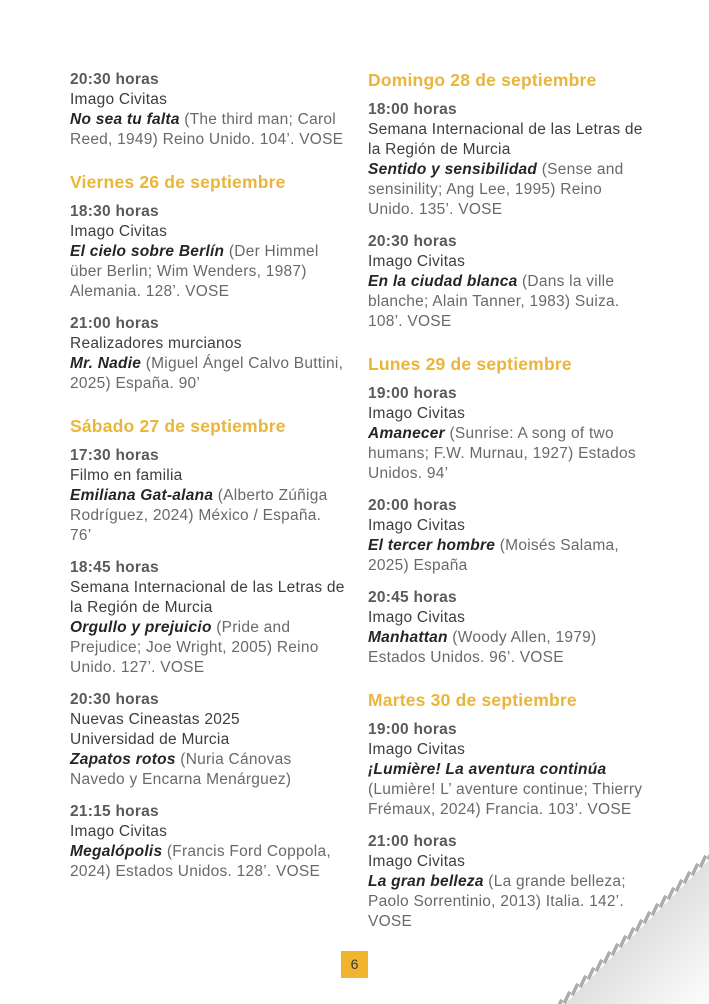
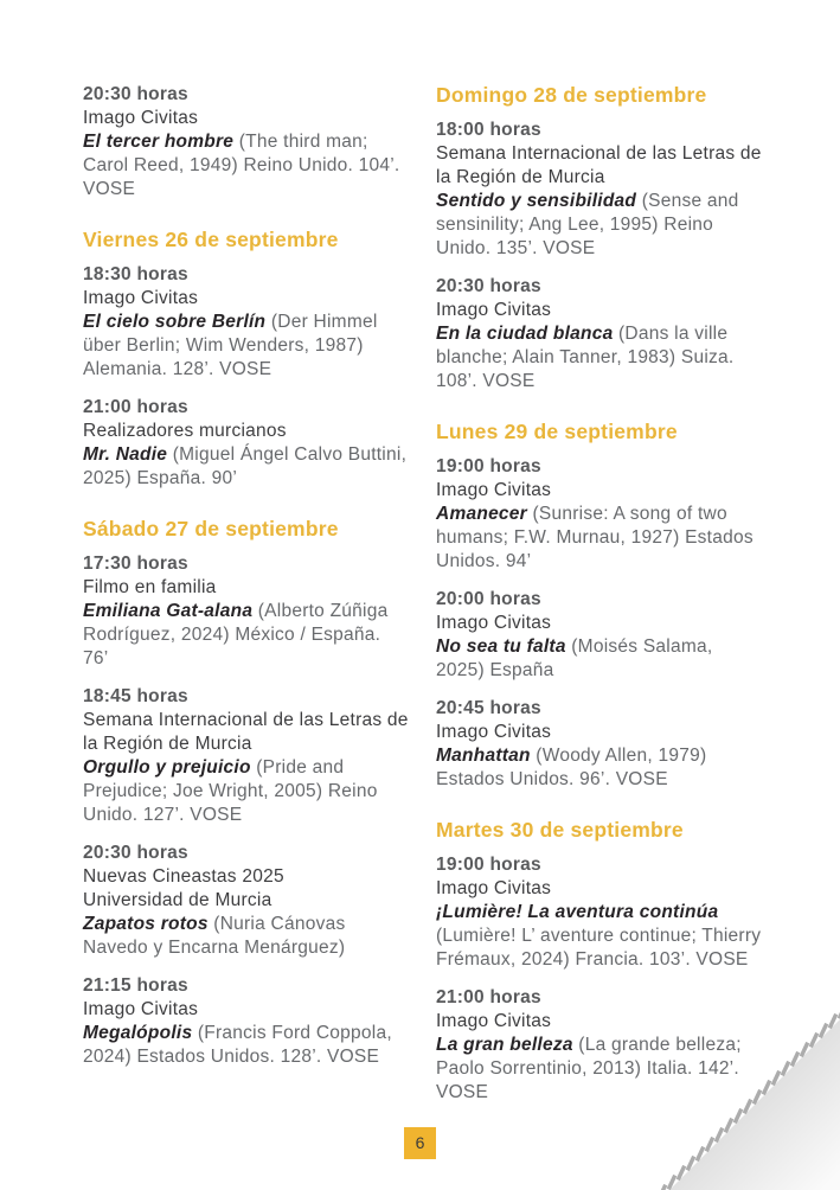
  20:30 horas
  Imago Civitas
- No sea tu falta (The third man; Carol Reed, 1949) Reino Unido. 104’. VOSE
+ El tercer hombre (The third man; Carol Reed, 1949) Reino Unido. 104’. VOSE
  Viernes 26 de septiembre
  18:30 horas
  Imago Civitas
  El cielo sobre Berlín (Der Himmel über Berlin; Wim Wenders, 1987) Alemania. 128’. VOSE
  21:00 horas
  Realizadores murcianos
  Mr. Nadie (Miguel Ángel Calvo Buttini, 2025) España. 90’
  Sábado 27 de septiembre
  17:30 horas
  Filmo en familia
  Emiliana Gat-alana (Alberto Zúñiga Rodríguez, 2024) México / España. 76’
  18:45 horas
  Semana Internacional de las Letras de la Región de Murcia
  Orgullo y prejuicio (Pride and Prejudice; Joe Wright, 2005) Reino Unido. 127’. VOSE
  20:30 horas
  Nuevas Cineastas 2025
  Universidad de Murcia
  Zapatos rotos (Nuria Cánovas Navedo y Encarna Menárguez)
  21:15 horas
  Imago Civitas
  Megalópolis (Francis Ford Coppola, 2024) Estados Unidos. 128’. VOSE
  Domingo 28 de septiembre
  18:00 horas
  Semana Internacional de las Letras de la Región de Murcia
  Sentido y sensibilidad (Sense and sensinility; Ang Lee, 1995) Reino Unido. 135’. VOSE
  20:30 horas
  Imago Civitas
  En la ciudad blanca (Dans la ville blanche; Alain Tanner, 1983) Suiza. 108’. VOSE
  Lunes 29 de septiembre
  19:00 horas
  Imago Civitas
  Amanecer (Sunrise: A song of two humans; F.W. Murnau, 1927) Estados Unidos. 94’
  20:00 horas
  Imago Civitas
- El tercer hombre (Moisés Salama, 2025) España
+ No sea tu falta (Moisés Salama, 2025) España
  20:45 horas
  Imago Civitas
  Manhattan (Woody Allen, 1979) Estados Unidos. 96’. VOSE
  Martes 30 de septiembre
  19:00 horas
  Imago Civitas
  ¡Lumière! La aventura continúa (Lumière! L’ aventure continue; Thierry Frémaux, 2024) Francia. 103’. VOSE
  21:00 horas
  Imago Civitas
  La gran belleza (La grande belleza; Paolo Sorrentinio, 2013) Italia. 142’. VOSE
  6
